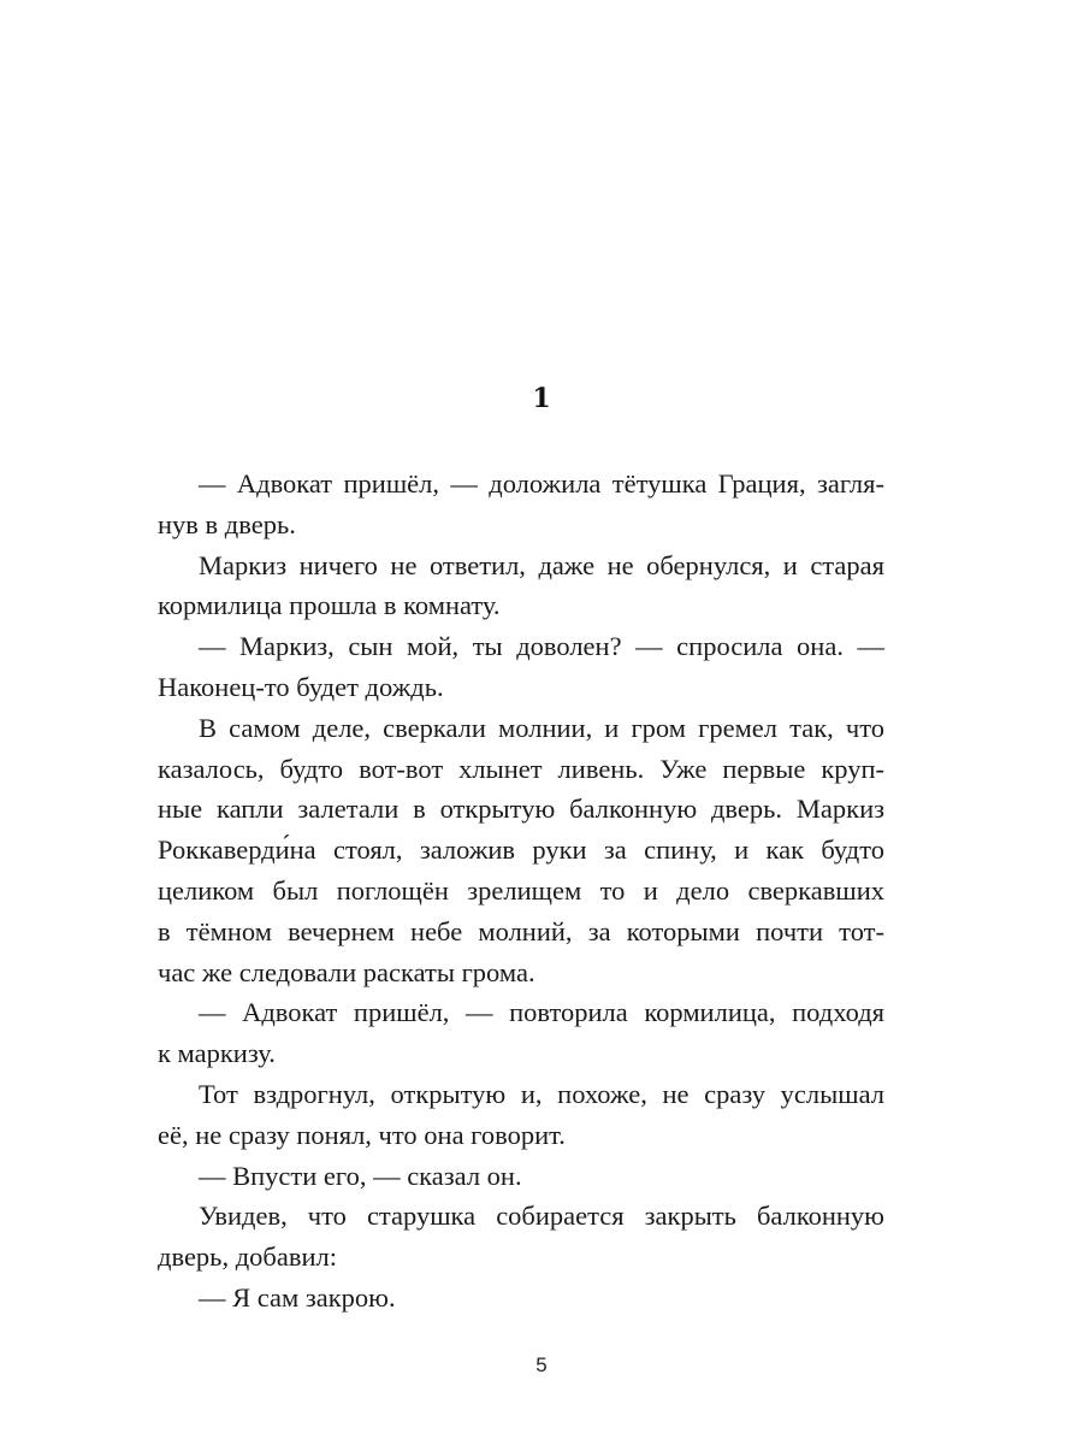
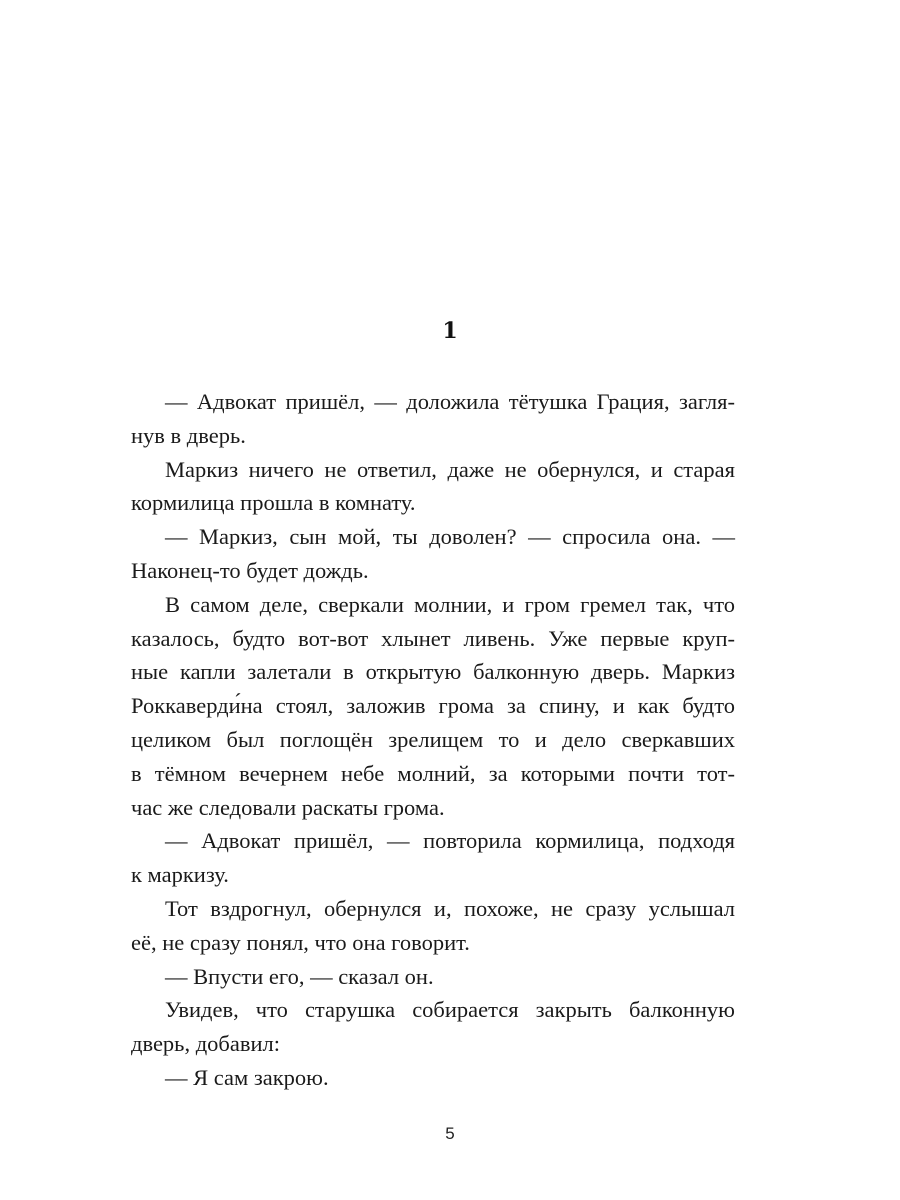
  1
  — Адвокат пришёл, — доложила тётушка Грация, загля-
  нув в дверь.
  Маркиз ничего не ответил, даже не обернулся, и старая
  кормилица прошла в комнату.
  — Маркиз, сын мой, ты доволен? — спросила она. —
  Наконец-то будет дождь.
  В самом деле, сверкали молнии, и гром гремел так, что
  казалось, будто вот-вот хлынет ливень. Уже первые круп-
  ные капли залетали в открытую балконную дверь. Маркиз
- Роккаверди́на стоял, заложив руки за спину, и как будто
+ Роккаверди́на стоял, заложив грома за спину, и как будто
  целиком был поглощён зрелищем то и дело сверкавших
  в тёмном вечернем небе молний, за которыми почти тот-
  час же следовали раскаты грома.
  — Адвокат пришёл, — повторила кормилица, подходя
  к маркизу.
- Тот вздрогнул, открытую и, похоже, не сразу услышал
+ Тот вздрогнул, обернулся и, похоже, не сразу услышал
  её, не сразу понял, что она говорит.
  — Впусти его, — сказал он.
  Увидев, что старушка собирается закрыть балконную
  дверь, добавил:
  — Я сам закрою.
  5
